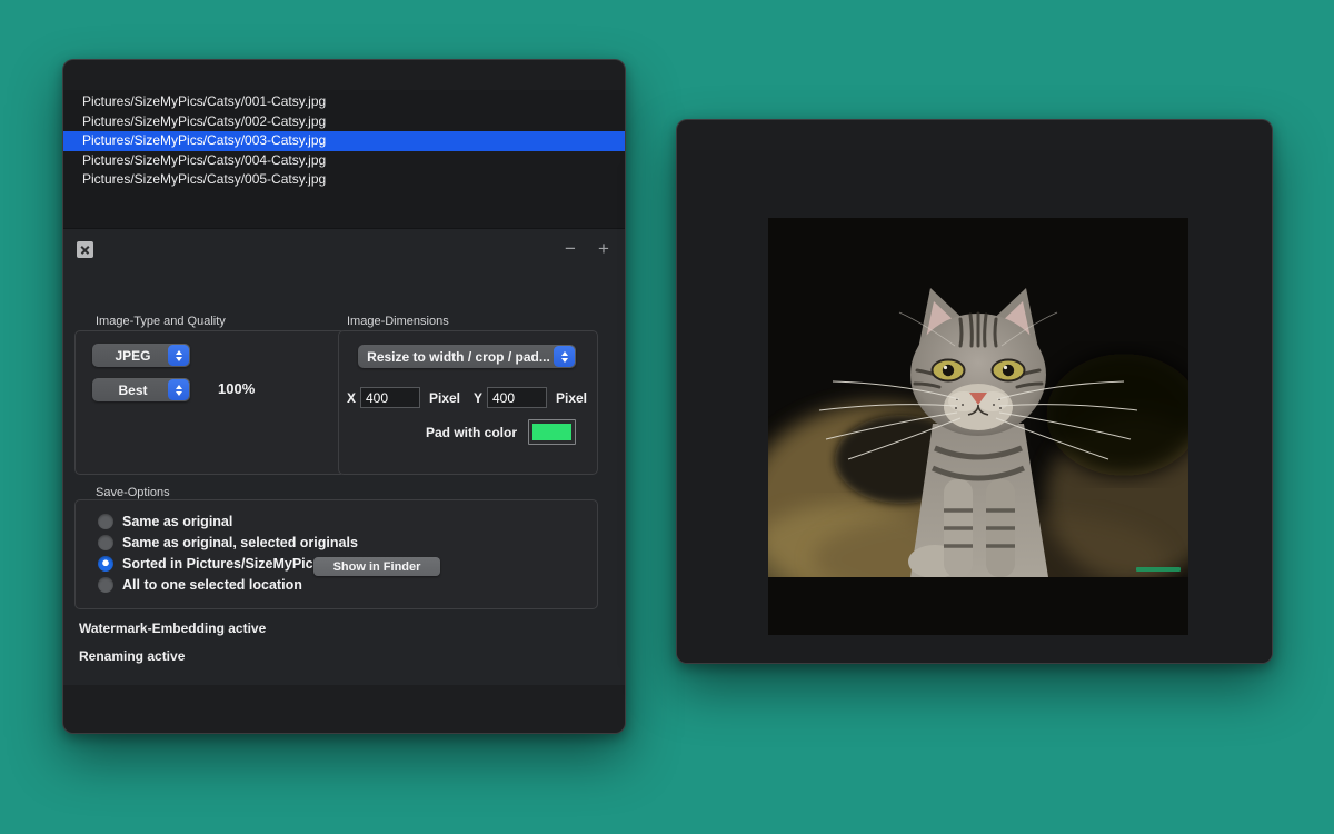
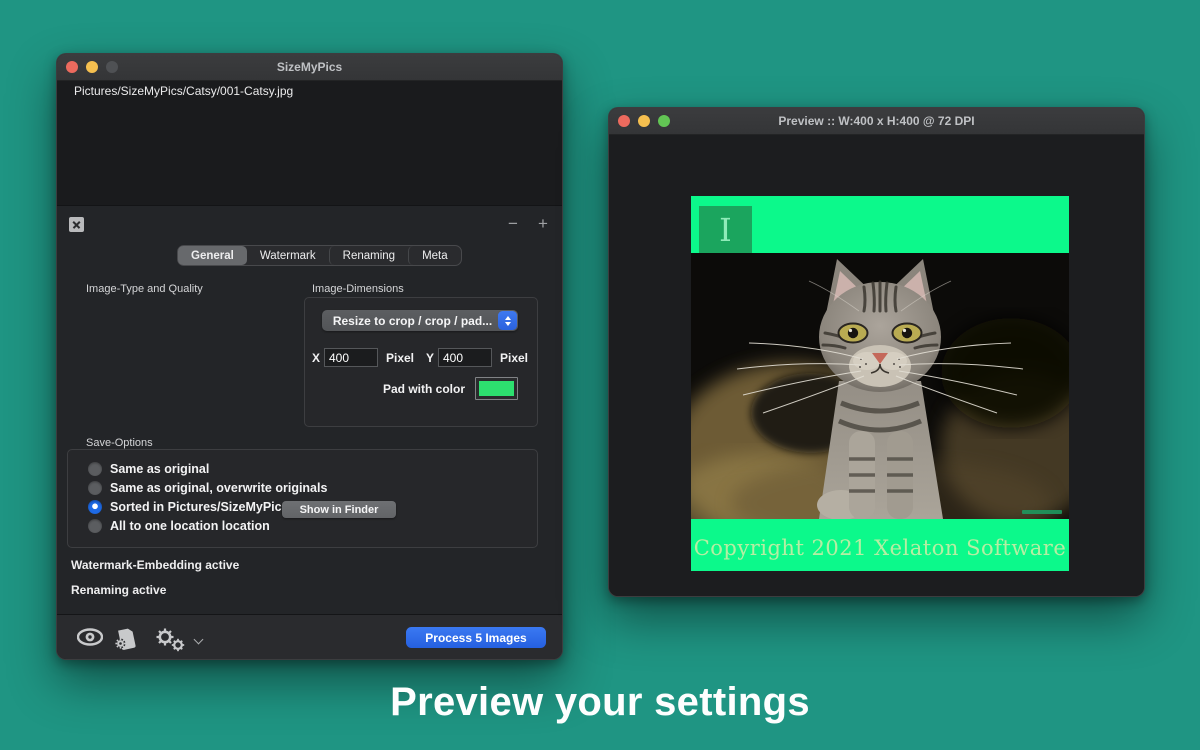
+ SizeMyPics
  Pictures/SizeMyPics/Catsy/001-Catsy.jpg
- Pictures/SizeMyPics/Catsy/002-Catsy.jpg
- Pictures/SizeMyPics/Catsy/003-Catsy.jpg
- Pictures/SizeMyPics/Catsy/004-Catsy.jpg
- Pictures/SizeMyPics/Catsy/005-Catsy.jpg
  −
  +
+ General
+ Watermark
+ Renaming
+ Meta
  Image-Type and Quality
- JPEG
- Best
- 100%
  Image-Dimensions
- Resize to width / crop / pad...
+ Resize to crop / crop / pad...
  X
  400
  Pixel
  Y
  400
  Pixel
  Pad with color
  Save-Options
  Same as original
- Same as original, selected originals
+ Same as original, overwrite originals
  Sorted in Pictures/SizeMyPic
  Show in Finder
- All to one selected location
+ All to one location location
  Watermark-Embedding active
  Renaming active
+ Process 5 Images
+ Preview :: W:400 x H:400 @ 72 DPI
+ I
+ Copyright 2021 Xelaton Software
+ Preview your settings
